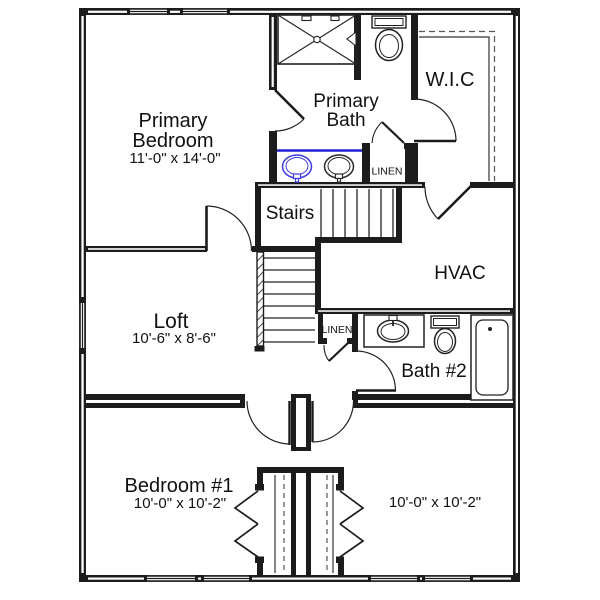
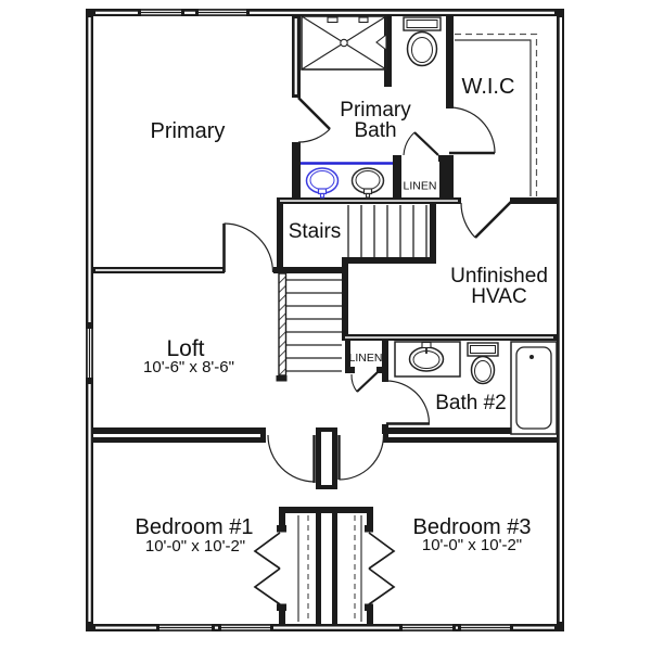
  Primary
- Bedroom
- 11'-0" x 14'-0"
  Primary
  Bath
  W.I.C
  LINEN
  Stairs
+ Unfinished
  HVAC
  Loft
  10'-6" x 8'-6"
  LINEN
  Bath #2
  Bedroom #1
  10'-0" x 10'-2"
+ Bedroom #3
  10'-0" x 10'-2"
